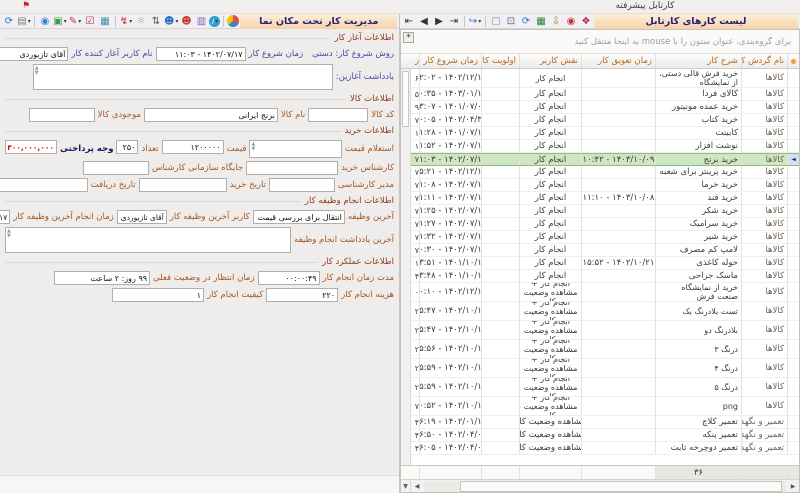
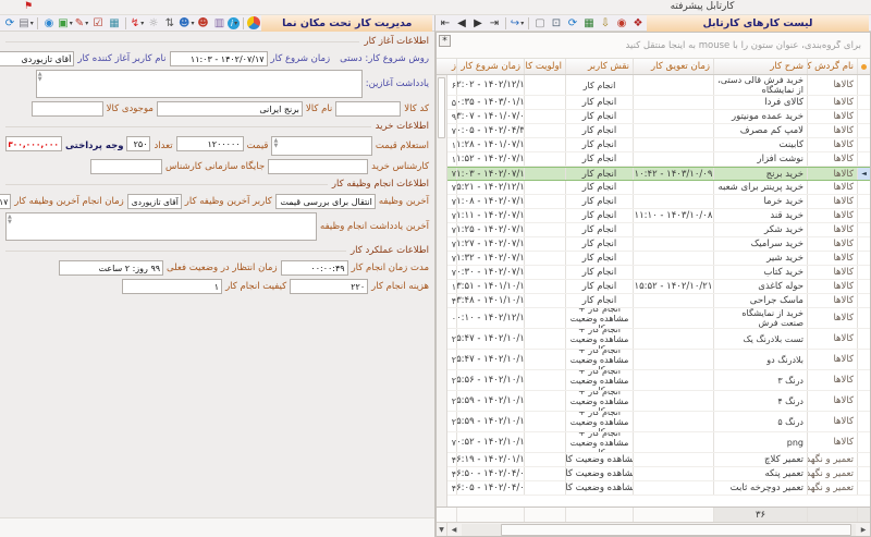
  ⚑
  کارتابل پیشرفته
  ⟳
  ▤
  ◉
  ▣
  ✎
  ☑
  ▦
  ↯
  ☼
  ⇅
  ☻
  ☻
  ▥
  i
  مدیریت کار تحت مکان نما
  اطلاعات آغاز کار
  روش شروع کار: دستی
  زمان شروع کار
  نام کاربر آغاز کننده کار
  یادداشت آغازین:
- اطلاعات کالا
  کد کالا
  نام کالا
  موجودی کالا
  اطلاعات خرید
  استعلام قیمت
  قیمت
  تعداد
  وجه پرداختی
  کارشناس خرید
  جایگاه سازمانی کارشناس
- مدیر کارشناسی
- تاریخ خرید
- تاریخ دریافت
  اطلاعات انجام وظیفه کار
  آخرین وظیفه
  کاربر آخرین وظیفه کار
  زمان انجام آخرین وظیفه کار
  آخرین یادداشت انجام وظیفه
  اطلاعات عملکرد کار
  مدت زمان انجام کار
  زمان انتظار در وضعیت فعلی
  هزینه انجام کار
  کیفیت انجام کار
  ⇤
  ◀
  ▶
  ⇥
  ↪
  ▢
  ⊡
  ⟳
  ▦
  ⇩
  ◉
  ❖
  لیست کارهای کارتابل
  *
  برای گروه‌بندی، عنوان ستون را با mouse به اینجا منتقل کنید
  نام گردش کا
  شرح کار
  زمان تعویق کار
  نقش کاربر
  اولویت کار
  زمان شروع کار
  ز
  کالاها
  خرید فرش قالی دستی، از نمایشگاه
  انجام کار
  ۱۴۰۲/۱۲/۱ - ۲:۰۲
  ۶
  کالاها
  کالای فردا
  انجام کار
  ۱۴۰۳/۰۱/۱ - ۰:۳۵
  ۵
  کالاها
  خرید عمده مونیتور
  انجام کار
  ۱۴۰۱/۰۷/۰ - ۳:۰۷
  ۹
  کالاها
- خرید کتاب
+ لامپ کم مصرف
  انجام کار
  ۱۴۰۲/۰۴/۳ - ۰:۰۵
  ۷
  کالاها
  کابینت
  انجام کار
  ۱۴۰۱/۰۷/۱ - ۱:۲۸
  ۱
  کالاها
  نوشت افزار
  انجام کار
  ۱۴۰۲/۰۷/۱ - ۱:۵۲
  ۱
  کالاها
  خرید برنج
  ۱۴۰۳/۱۰/۰۹ - ۱۰:۴۲
  انجام کار
  ۱۴۰۲/۰۷/۱ - ۱:۰۳
  ۷
  کالاها
  خرید پرینتر برای شعبه ا
  انجام کار
  ۱۴۰۲/۱۲/۱ - ۵:۲۱
  ۷
  کالاها
  خرید خرما
  انجام کار
  ۱۴۰۲/۰۷/۱ - ۱:۰۸
  ۷
  کالاها
  خرید قند
  ۱۴۰۳/۱۰/۰۸ - ۱۱:۱۰
  انجام کار
  ۱۴۰۲/۰۷/۱ - ۱:۱۱
  ۷
  کالاها
  خرید شکر
  انجام کار
  ۱۴۰۲/۰۷/۱ - ۱:۲۵
  ۷
  کالاها
  خرید سرامیک
  انجام کار
  ۱۴۰۲/۰۷/۱ - ۱:۲۷
  ۷
  کالاها
  خرید شیر
  انجام کار
  ۱۴۰۲/۰۷/۱ - ۱:۳۲
  ۷
  کالاها
- لامپ کم مصرف
+ خرید کتاب
  انجام کار
  ۱۴۰۲/۰۷/۱ - ۰:۳۰
  ۷
  کالاها
  حوله کاغذی
  ۱۴۰۲/۱۰/۲۱ - ۱۵:۵۲
  انجام کار
  ۱۴۰۱/۱۰/۱ - ۳:۵۱
  ۱
  کالاها
  ماسک جراحی
  انجام کار
  ۱۴۰۱/۱۰/۱ - ۳:۴۸
  ۴
  کالاها
  خرید از نمایشگاه صنعت فرش
  انجام کار + مشاهده وضعیت
  ۱۴۰۲/۱۲/۱ - ۰:۱۰
  ۰
  کالاها
  تست بلادرنگ یک
  انجام کار + مشاهده وضعیت
  ۱۴۰۲/۱۰/۱ - ۵:۴۷
  ۲
  کالاها
  بلادرنگ دو
  انجام کار + مشاهده وضعیت
  ۱۴۰۲/۱۰/۱ - ۵:۴۷
  ۲
  کالاها
  درنگ ۳
  انجام کار + مشاهده وضعیت
  ۱۴۰۲/۱۰/۱ - ۵:۵۶
  ۲
  کالاها
  درنگ ۴
  انجام کار + مشاهده وضعیت
  ۱۴۰۲/۱۰/۱ - ۵:۵۹
  ۲
  کالاها
  درنگ ۵
  انجام کار + مشاهده وضعیت
  ۱۴۰۲/۱۰/۱ - ۵:۵۹
  ۲
  کالاها
  png
  انجام کار + مشاهده وضعیت
  ۱۴۰۲/۱۰/۱ - ۰:۵۲
  ۷
  تعمیر و نگهد
  تعمیر کلاچ
  شاهده وضعیت کا
  ۱۴۰۲/۰۱/۱ - ۶:۱۹
  ۴
  تعمیر و نگهد
  تعمیر پنکه
  شاهده وضعیت کا
  ۱۴۰۲/۰۴/۰ - ۶:۵۰
  ۴
  تعمیر و نگهد
  تعمیر دوچرخه ثابت
  شاهده وضعیت کا
  ۱۴۰۲/۰۴/۰ - ۶:۰۵
  ۴
  ۳۶
